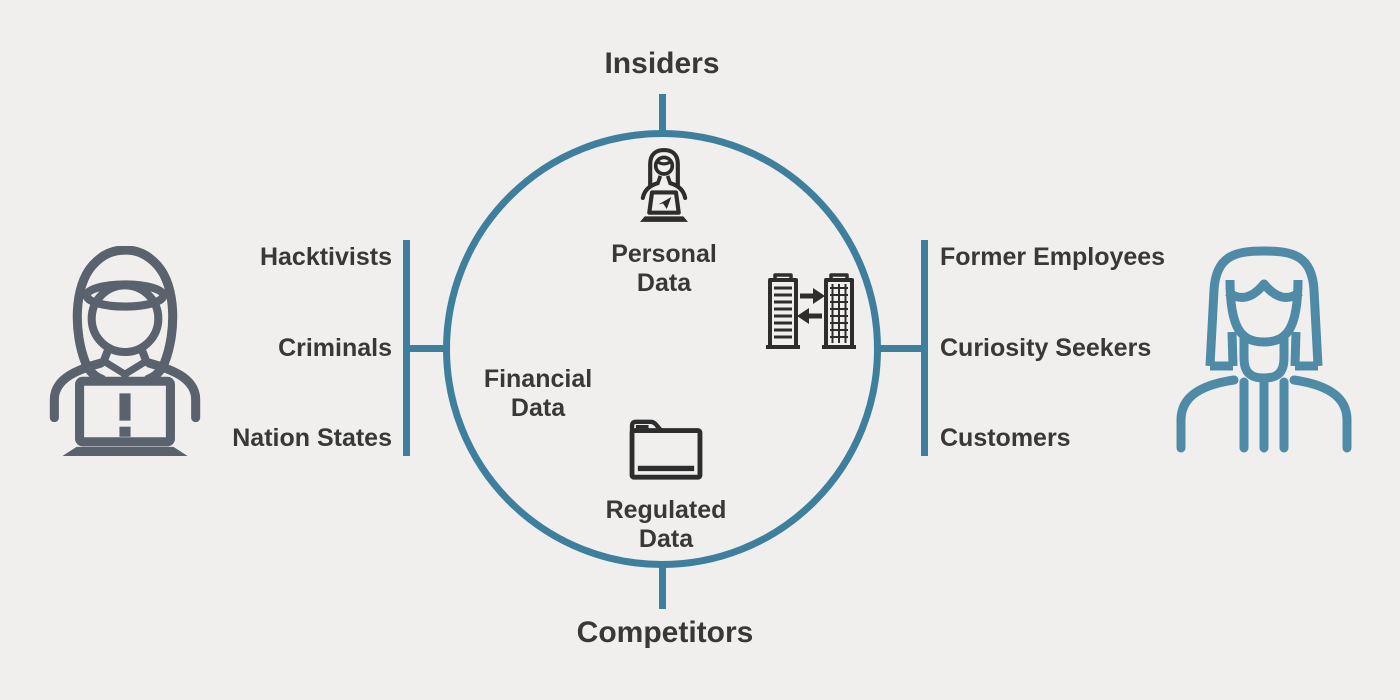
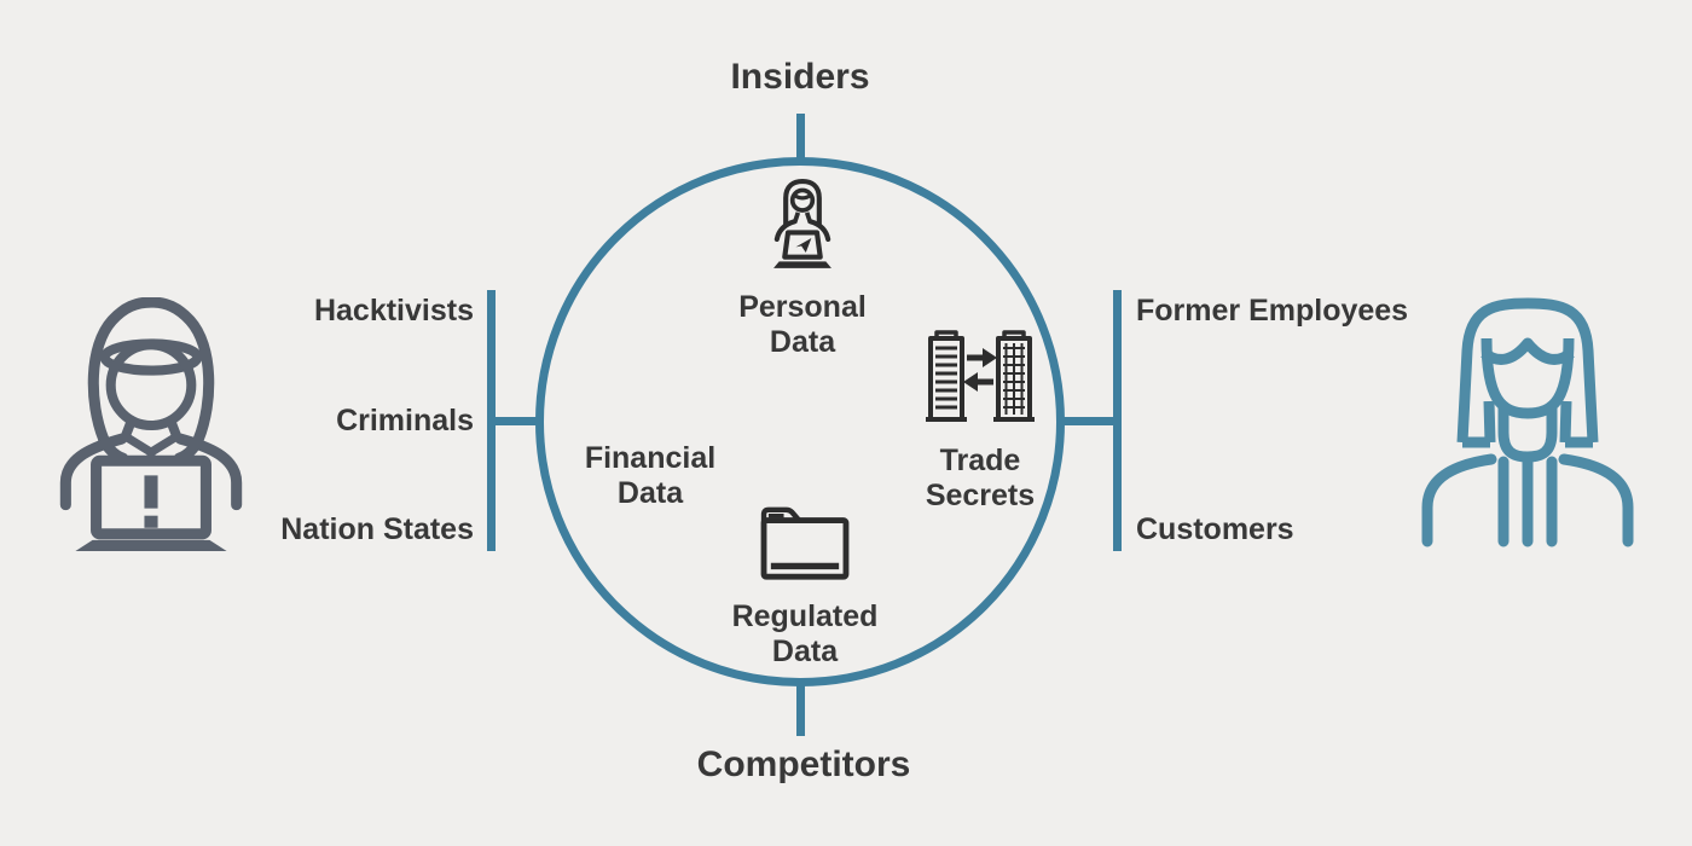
  Insiders
  Competitors
  Hacktivists
  Criminals
  Nation States
  Former Employees
- Curiosity Seekers
  Customers
  Personal
  Data
  Financial
  Data
+ Trade
+ Secrets
  Regulated
  Data
